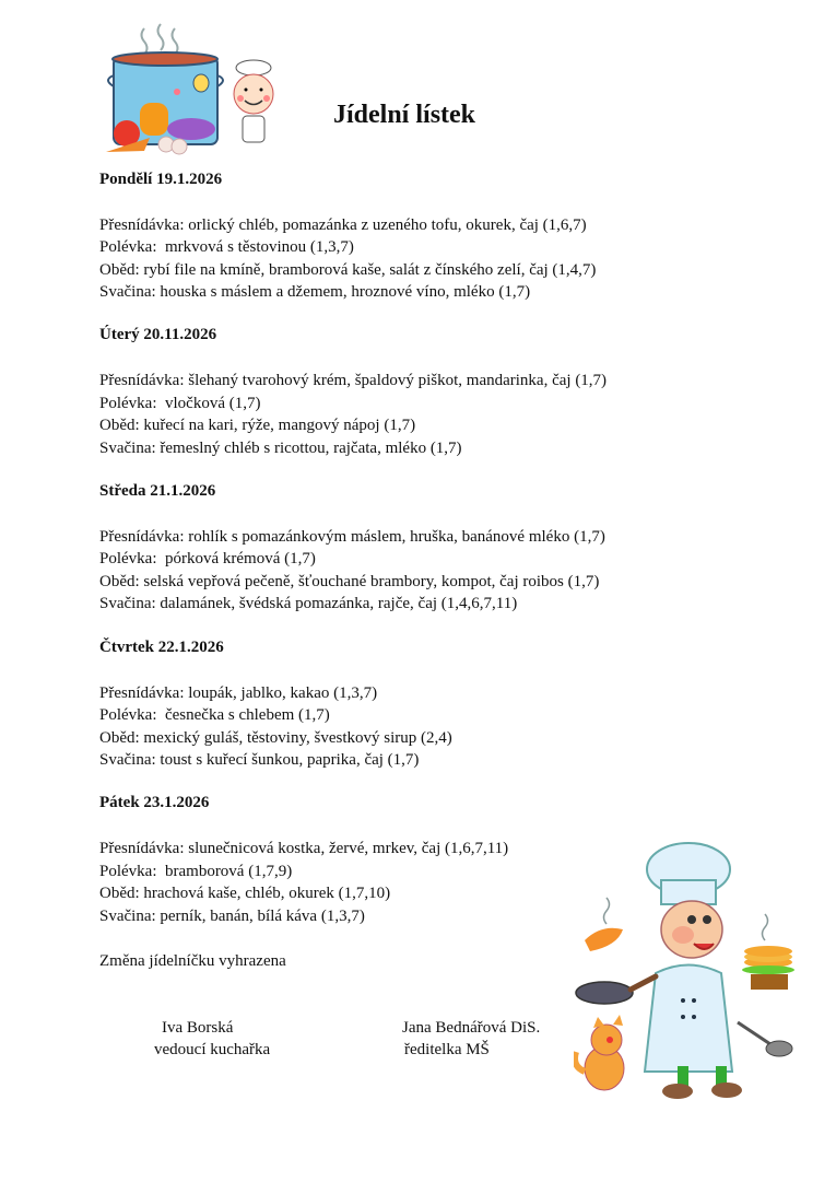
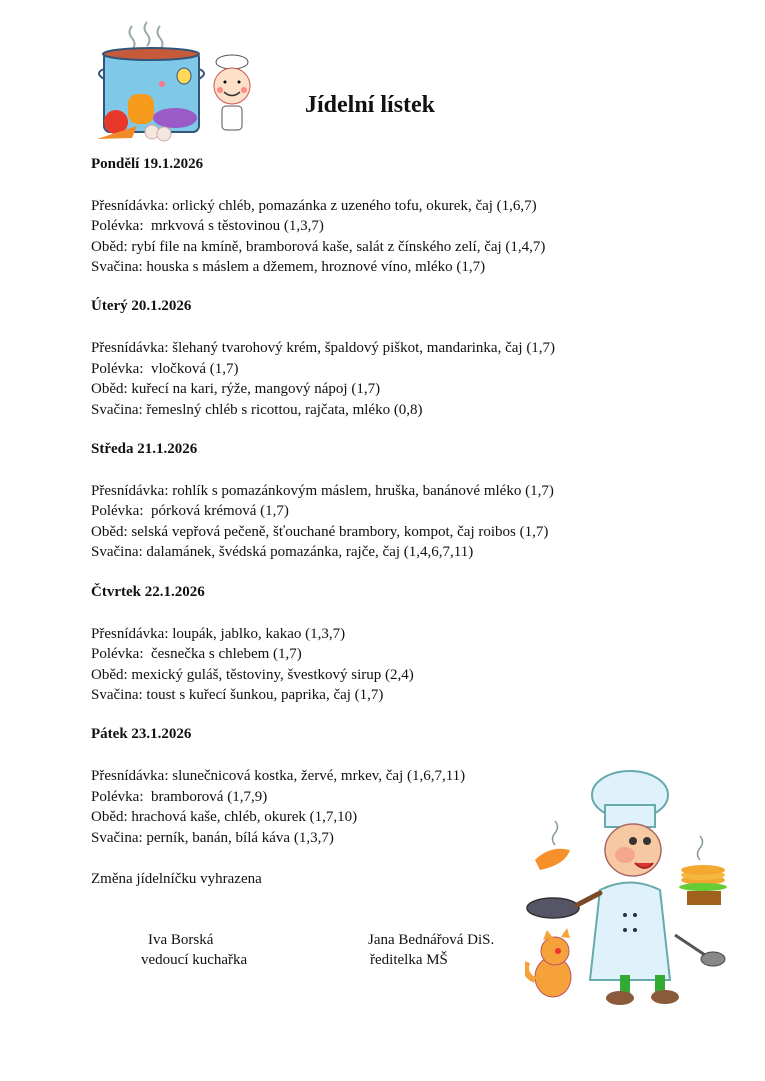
  Jídelní lístek
  Pondělí 19.1.2026
  Přesnídávka: orlický chléb, pomazánka z uzeného tofu, okurek, čaj (1,6,7)
  Polévka: mrkvová s těstovinou (1,3,7)
  Oběd: rybí file na kmíně, bramborová kaše, salát z čínského zelí, čaj (1,4,7)
  Svačina: houska s máslem a džemem, hroznové víno, mléko (1,7)
- Úterý 20.11.2026
+ Úterý 20.1.2026
  Přesnídávka: šlehaný tvarohový krém, špaldový piškot, mandarinka, čaj (1,7)
  Polévka: vločková (1,7)
  Oběd: kuřecí na kari, rýže, mangový nápoj (1,7)
- Svačina: řemeslný chléb s ricottou, rajčata, mléko (1,7)
+ Svačina: řemeslný chléb s ricottou, rajčata, mléko (0,8)
  Středa 21.1.2026
  Přesnídávka: rohlík s pomazánkovým máslem, hruška, banánové mléko (1,7)
  Polévka: pórková krémová (1,7)
  Oběd: selská vepřová pečeně, šťouchané brambory, kompot, čaj roibos (1,7)
  Svačina: dalamánek, švédská pomazánka, rajče, čaj (1,4,6,7,11)
  Čtvrtek 22.1.2026
  Přesnídávka: loupák, jablko, kakao (1,3,7)
  Polévka: česnečka s chlebem (1,7)
  Oběd: mexický guláš, těstoviny, švestkový sirup (2,4)
  Svačina: toust s kuřecí šunkou, paprika, čaj (1,7)
  Pátek 23.1.2026
  Přesnídávka: slunečnicová kostka, žervé, mrkev, čaj (1,6,7,11)
  Polévka: bramborová (1,7,9)
  Oběd: hrachová kaše, chléb, okurek (1,7,10)
  Svačina: perník, banán, bílá káva (1,3,7)
  Změna jídelníčku vyhrazena
  Iva Borská
  vedoucí kuchařka
  Jana Bednářová DiS.
  ředitelka MŠ
